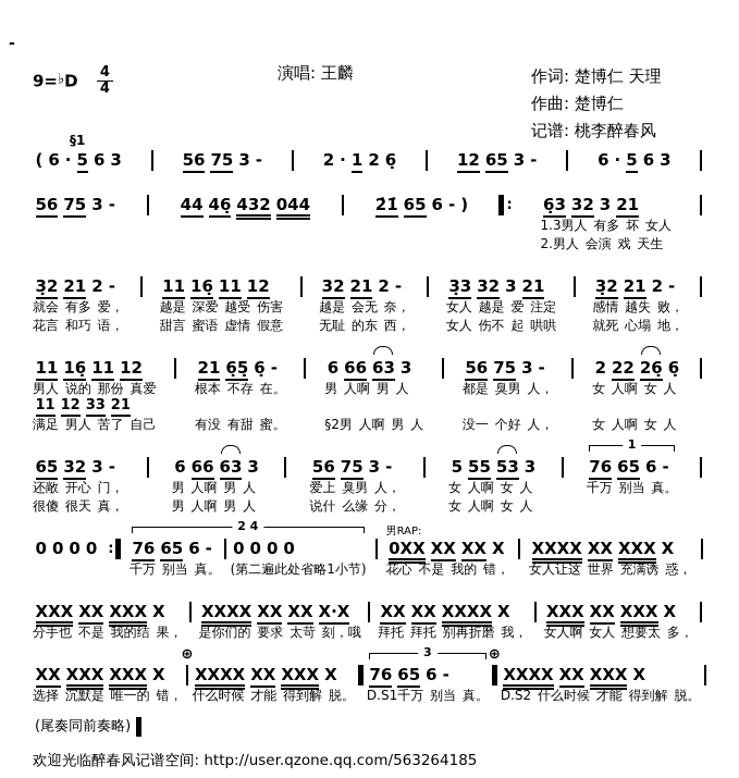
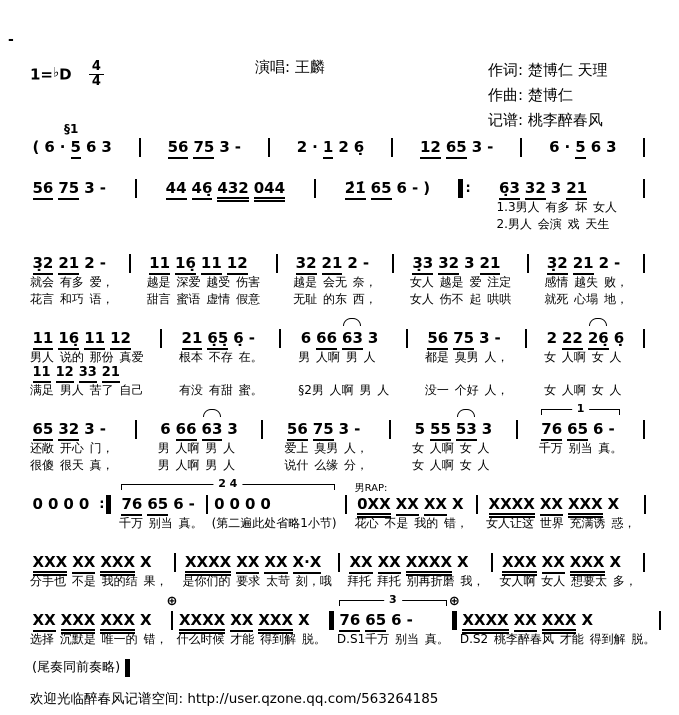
  -
- 9=♭D
+ 1=♭D
  4
  4
  演唱: 王麟
  作词: 楚博仁 天理
  作曲: 楚博仁
  记谱: 桃李醉春风
  §1
  ( 6 · 5 6 3
  56 75 3 -
  2 · 1 2 6̣
  12 65 3 -
  6 · 5 6 3
  56 75 3 -
  44 46̣ 432 044
  2̇1̇ 65 6 - )
  :
  6̣3 32 3 21
  1.3男人 有多 坏 女人
  2.男人 会演 戏 天生
  3̣2 21 2 -
  就会 有多 爱，
  花言 和巧 语，
  11 16̣ 11 12
  越是 深爱 越受 伤害
  甜言 蜜语 虚情 假意
  32 21 2 -
  越是 会无 奈，
  无耻 的东 西，
  3̣3 32 3 21
  女人 越是 爱 注定
  女人 伤不 起 哄哄
  3̣2 21 2 -
  感情 越失 败，
  就死 心塌 地，
  11 16̣ 11 12
  男人 说的 那份 真爱
  11 12 33 21
  满足 男人 苦了 自己
  21 6̣5̣ 6̣ -
  根本 不存 在。
  有没 有甜 蜜。
  6 66 63 3
  男 人啊 男 人
  §2男 人啊 男 人
  56 75 3 -
  都是 臭男 人，
  没一 个好 人，
  2 22 26̣ 6̣
  女 人啊 女 人
  女 人啊 女 人
  65 32 3 -
  还敞 开心 门，
  很傻 很天 真，
  6 66 63 3
  男 人啊 男 人
  男 人啊 男 人
  56 75 3 -
  爱上 臭男 人，
  说什 么缘 分，
  5 55 53 3
  女 人啊 女 人
  女 人啊 女 人
  1
  76 65 6 -
  千万 别当 真。
  0 0 0 0
  :
  2 4
  76 65 6 -
  千万 别当 真。
  0 0 0 0
  (第二遍此处省略1小节)
  男RAP:
  0XX XX XX X
  花心 不是 我的 错，
  XXXX XX XXX X
  女人让这 世界 充满诱 惑，
  XXX XX XXX X
  分手也 不是 我的结 果，
  XXXX XX XX X·X
  是你们的 要求 太苛 刻，哦
  XX XX XXXX X
  拜托 拜托 别再折磨 我，
  XXX XX XXX X
  女人啊 女人 想要太 多，
  XX XXX XXX X
  选择 沉默是 唯一的 错，
  ⊕
  XXXX XX XXX X
  什么时候 才能 得到解 脱。
  3
  76 65 6 -
  D.S1千万 别当 真。
  ⊕
  XXXX XX XXX X
- D.S2 什么时候 才能 得到解 脱。
+ D.S2 桃李醉春风 才能 得到解 脱。
  (尾奏同前奏略)
  欢迎光临醉春风记谱空间: http://user.qzone.qq.com/563264185
